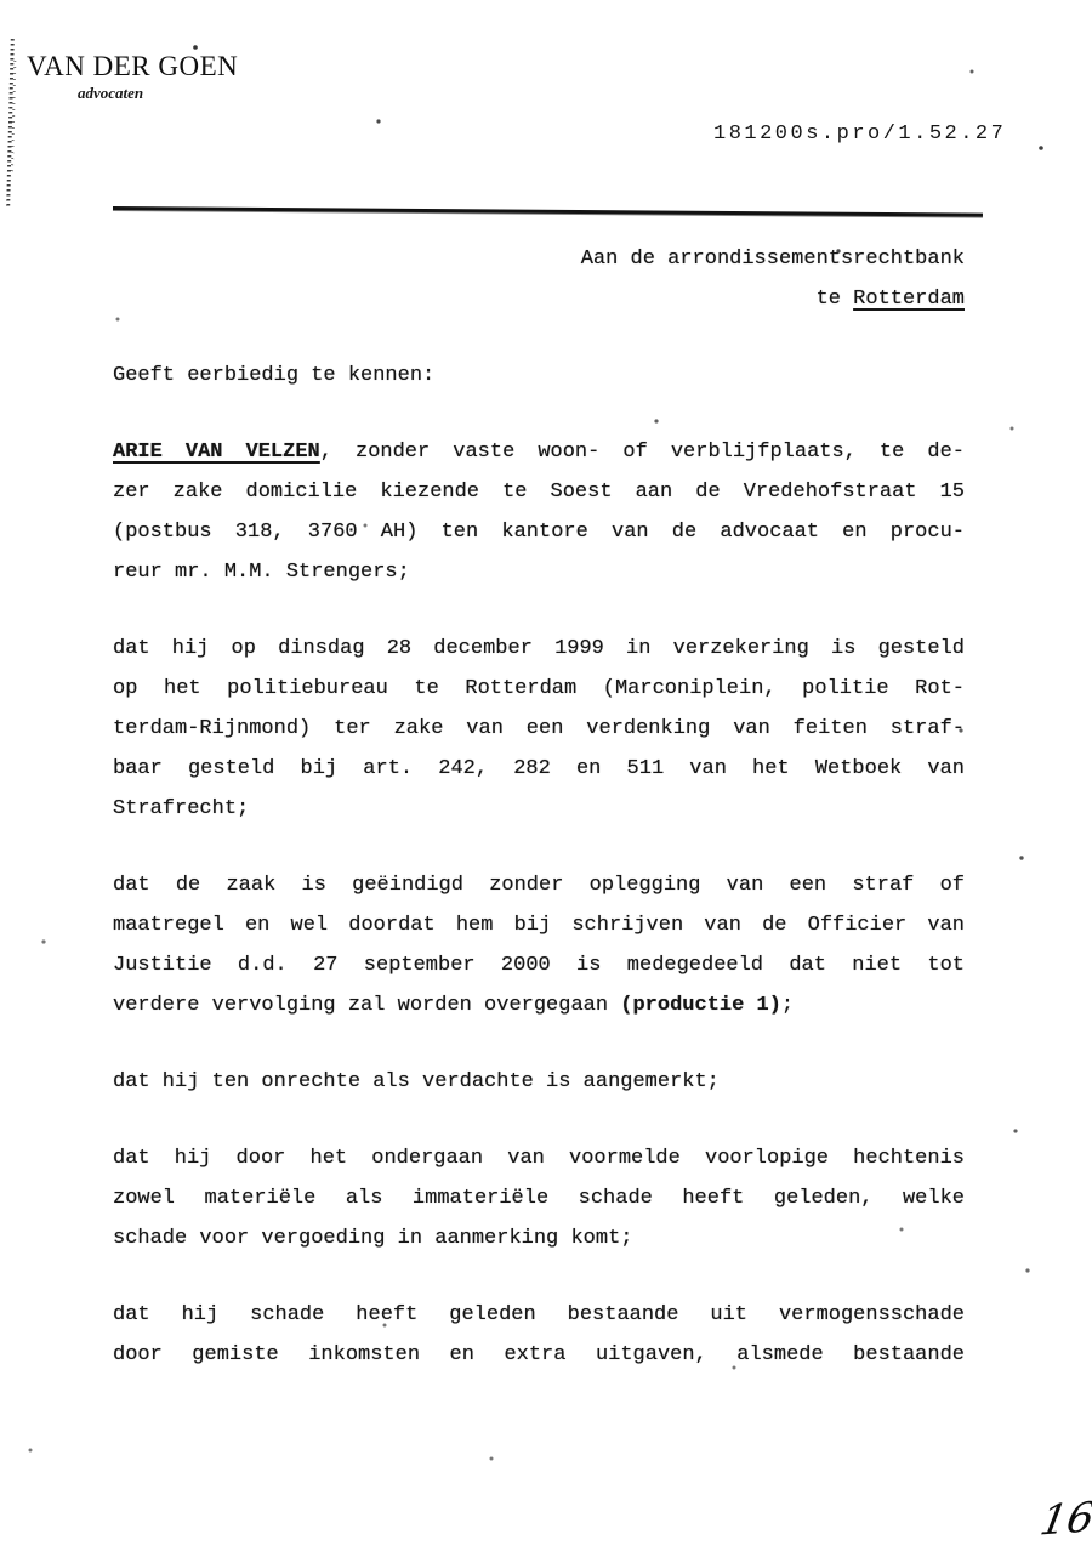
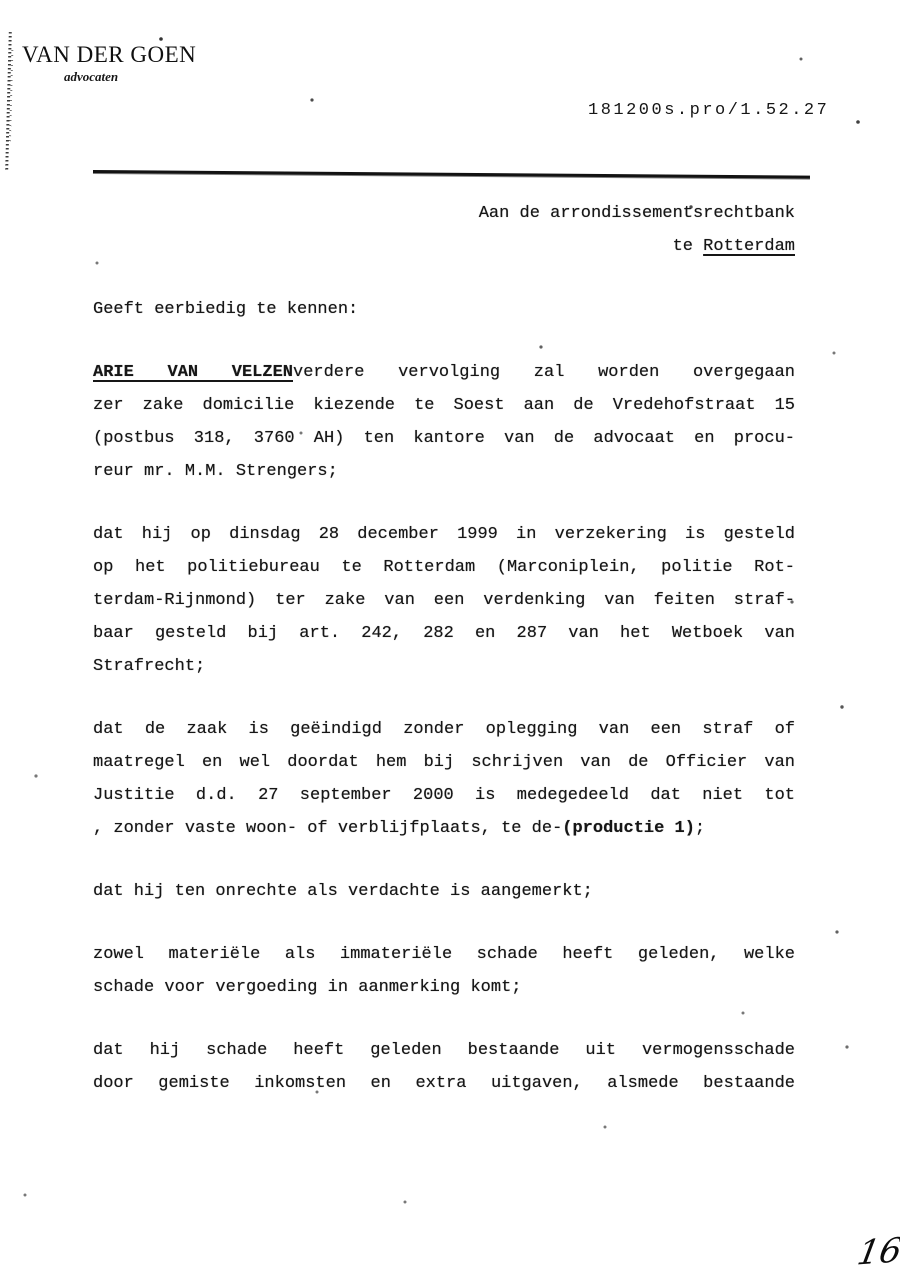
  VAN DER GOEN
  advocaten
  181200s.pro/1.52.27
  Aan de arrondissementsrechtbank
  te Rotterdam
  Geeft eerbiedig te kennen:
- ARIE VAN VELZEN, zonder vaste woon- of verblijfplaats, te de-
+ ARIE VAN VELZENverdere vervolging zal worden overgegaan
  zer zake domicilie kiezende te Soest aan de Vredehofstraat 15
  (postbus 318, 3760 AH) ten kantore van de advocaat en procu-
  reur mr. M.M. Strengers;
  dat hij op dinsdag 28 december 1999 in verzekering is gesteld
  op het politiebureau te Rotterdam (Marconiplein, politie Rot-
  terdam-Rijnmond) ter zake van een verdenking van feiten straf-
- baar gesteld bij art. 242, 282 en 511 van het Wetboek van
+ baar gesteld bij art. 242, 282 en 287 van het Wetboek van
  Strafrecht;
  dat de zaak is geëindigd zonder oplegging van een straf of
  maatregel en wel doordat hem bij schrijven van de Officier van
  Justitie d.d. 27 september 2000 is medegedeeld dat niet tot
- verdere vervolging zal worden overgegaan (productie 1);
+ , zonder vaste woon- of verblijfplaats, te de-(productie 1);
  dat hij ten onrechte als verdachte is aangemerkt;
- dat hij door het ondergaan van voormelde voorlopige hechtenis
  zowel materiële als immateriële schade heeft geleden, welke
  schade voor vergoeding in aanmerking komt;
  dat hij schade heeft geleden bestaande uit vermogensschade
  door gemiste inkomsten en extra uitgaven, alsmede bestaande
